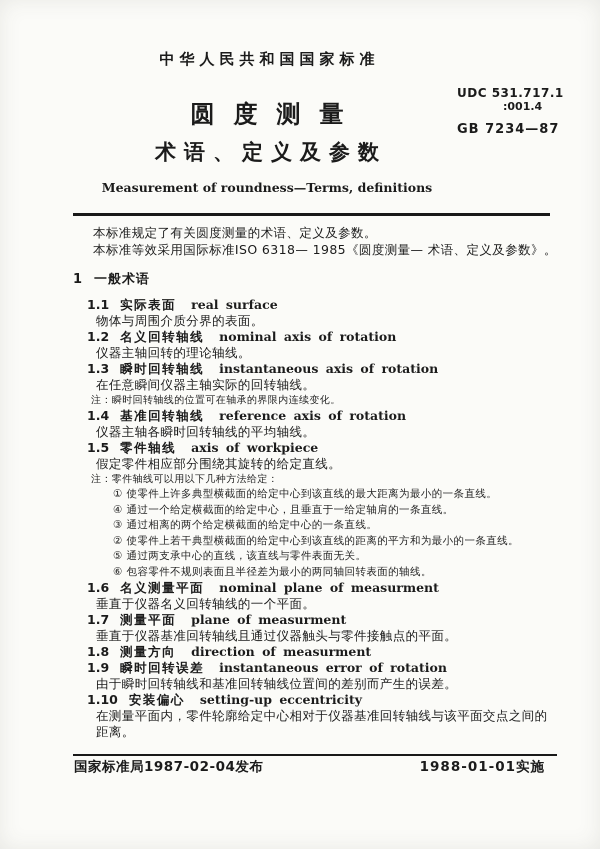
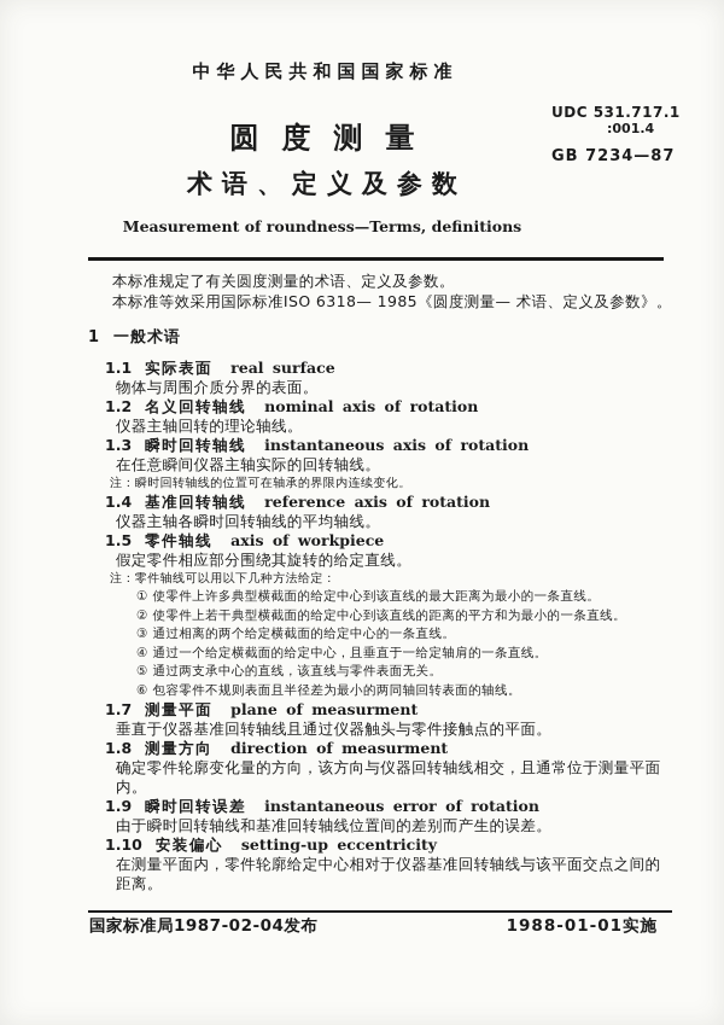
  中华人民共和国国家标准
  圆度测量
  术语、定义及参数
  Measurement of roundness—Terms, definitions
  UDC 531.717.1
  :001.4
  GB 7234—87
  本标准规定了有关圆度测量的术语、定义及参数。
  本标准等效采用国际标准ISO 6318— 1985《圆度测量— 术语、定义及参数》。
  1 一般术语
  1.1 实际表面 real surface
  物体与周围介质分界的表面。
  1.2 名义回转轴线 nominal axis of rotation
  仪器主轴回转的理论轴线。
  1.3 瞬时回转轴线 instantaneous axis of rotation
  在任意瞬间仪器主轴实际的回转轴线。
  注：瞬时回转轴线的位置可在轴承的界限内连续变化。
  1.4 基准回转轴线 reference axis of rotation
  仪器主轴各瞬时回转轴线的平均轴线。
  1.5 零件轴线 axis of workpiece
  假定零件相应部分围绕其旋转的给定直线。
  注：零件轴线可以用以下几种方法给定：
  ① 使零件上许多典型横截面的给定中心到该直线的最大距离为最小的一条直线。
- ④ 通过一个给定横截面的给定中心，且垂直于一给定轴肩的一条直线。
+ ② 使零件上若干典型横截面的给定中心到该直线的距离的平方和为最小的一条直线。
  ③ 通过相离的两个给定横截面的给定中心的一条直线。
- ② 使零件上若干典型横截面的给定中心到该直线的距离的平方和为最小的一条直线。
+ ④ 通过一个给定横截面的给定中心，且垂直于一给定轴肩的一条直线。
  ⑤ 通过两支承中心的直线，该直线与零件表面无关。
  ⑥ 包容零件不规则表面且半径差为最小的两同轴回转表面的轴线。
- 1.6 名义测量平面 nominal plane of measurment
- 垂直于仪器名义回转轴线的一个平面。
  1.7 测量平面 plane of measurment
  垂直于仪器基准回转轴线且通过仪器触头与零件接触点的平面。
  1.8 测量方向 direction of measurment
+ 确定零件轮廓变化量的方向，该方向与仪器回转轴线相交，且通常位于测量平面内。
  1.9 瞬时回转误差 instantaneous error of rotation
  由于瞬时回转轴线和基准回转轴线位置间的差别而产生的误差。
  1.10 安装偏心 setting-up eccentricity
  在测量平面内，零件轮廓给定中心相对于仪器基准回转轴线与该平面交点之间的距离。
  国家标准局1987-02-04发布
  1988-01-01实施
